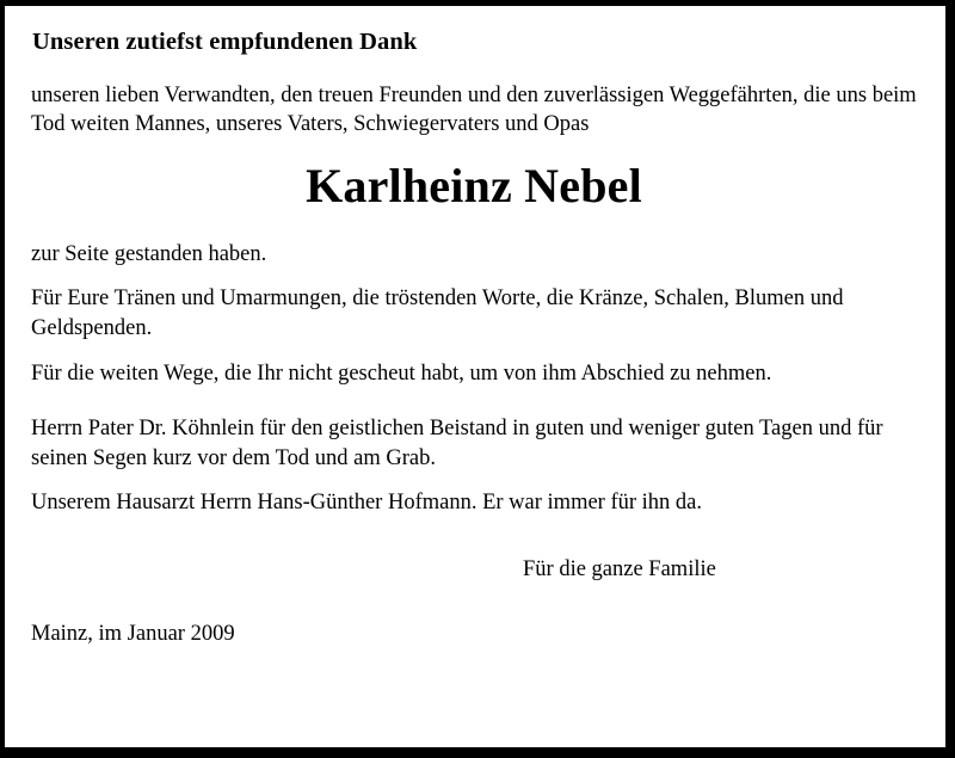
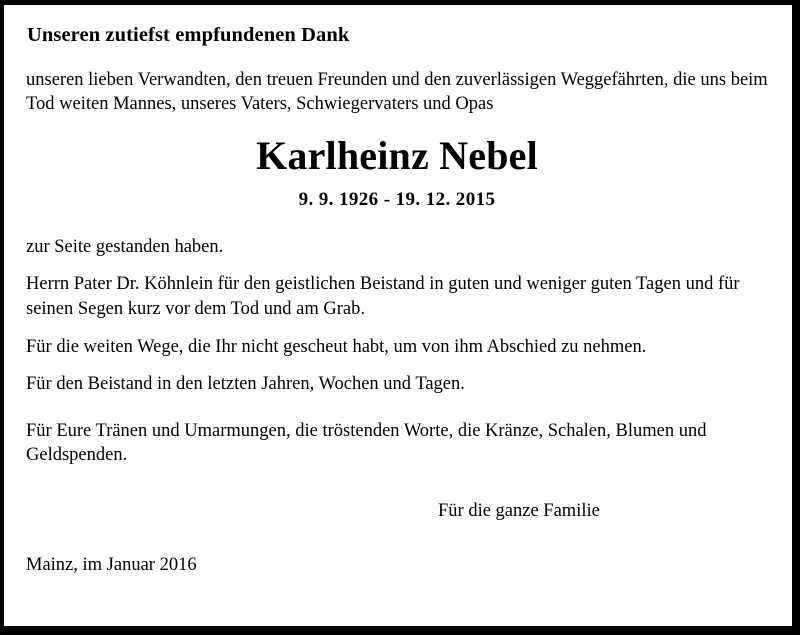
  Unseren zutiefst empfundenen Dank
  unseren lieben Verwandten, den treuen Freunden und den zuverlässigen Weggefährten, die uns beim Tod weiten Mannes, unseres Vaters, Schwiegervaters und Opas
  Karlheinz Nebel
+ 9. 9. 1926 - 19. 12. 2015
  zur Seite gestanden haben.
- Für Eure Tränen und Umarmungen, die tröstenden Worte, die Kränze, Schalen, Blumen und Geldspenden.
+ Herrn Pater Dr. Köhnlein für den geistlichen Beistand in guten und weniger guten Tagen und für seinen Segen kurz vor dem Tod und am Grab.
  Für die weiten Wege, die Ihr nicht gescheut habt, um von ihm Abschied zu nehmen.
+ Für den Beistand in den letzten Jahren, Wochen und Tagen.
- Herrn Pater Dr. Köhnlein für den geistlichen Beistand in guten und weniger guten Tagen und für seinen Segen kurz vor dem Tod und am Grab.
+ Für Eure Tränen und Umarmungen, die tröstenden Worte, die Kränze, Schalen, Blumen und Geldspenden.
- Unserem Hausarzt Herrn Hans-Günther Hofmann. Er war immer für ihn da.
  Für die ganze Familie
- Mainz, im Januar 2009
+ Mainz, im Januar 2016
